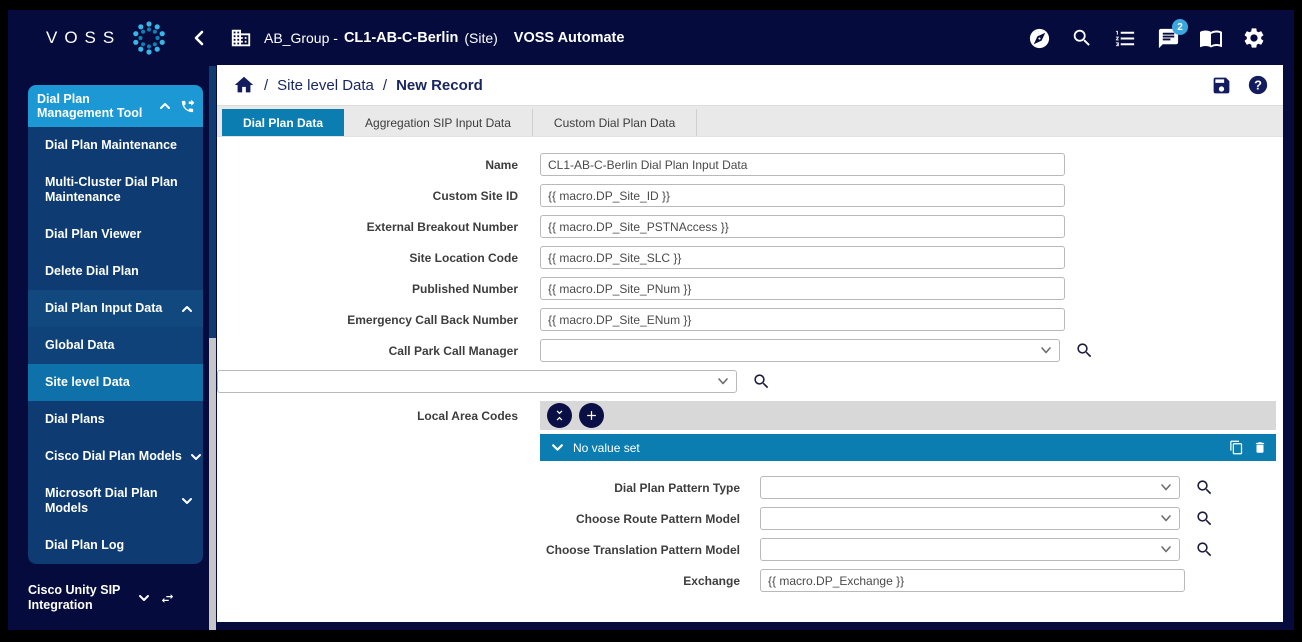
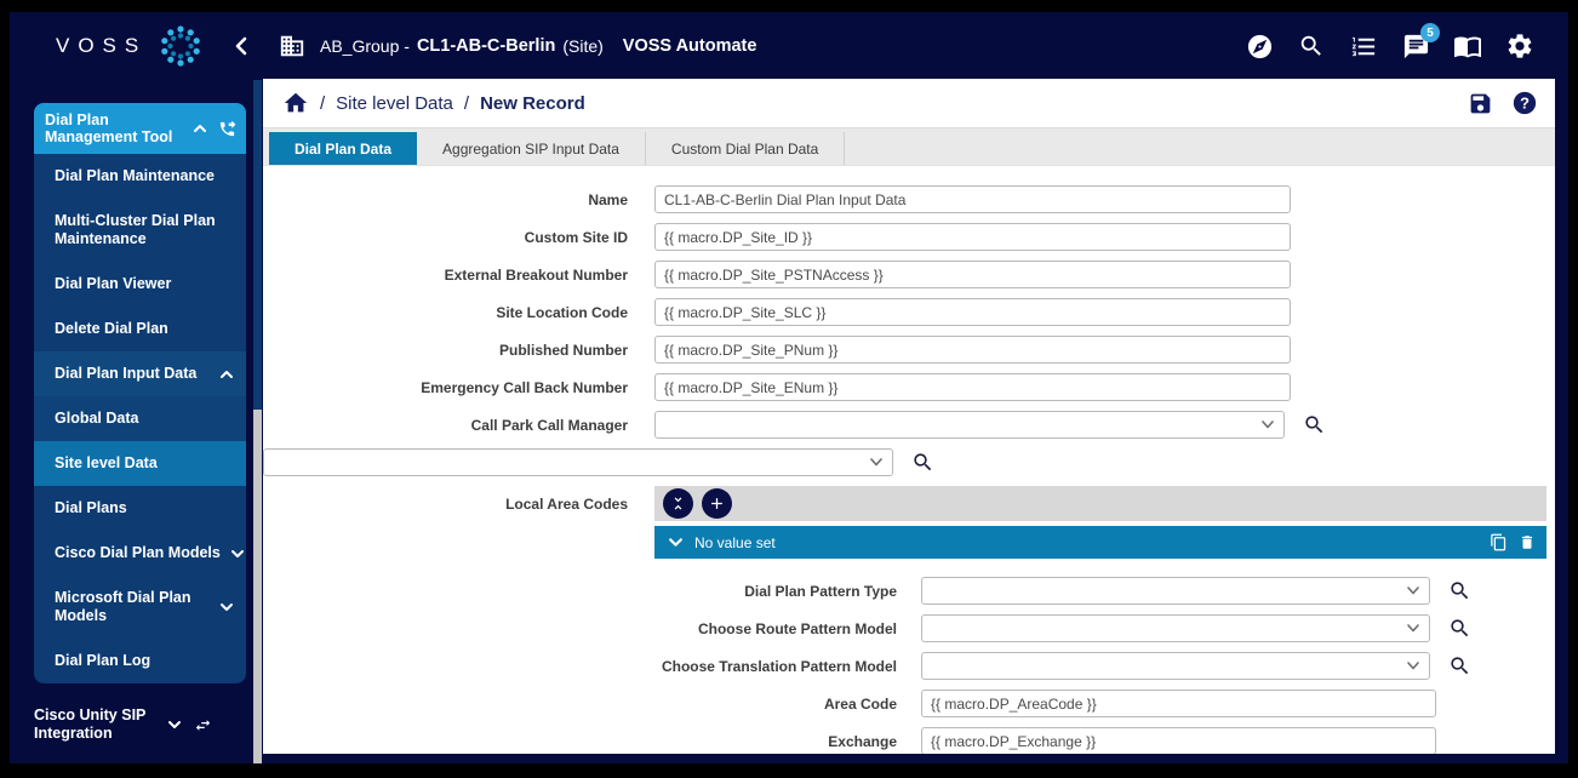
  VOSS
  AB_Group -
  CL1-AB-C-Berlin
  (Site)
  VOSS Automate
- 2
+ 5
  Dial Plan Management Tool
  Dial Plan Maintenance
  Multi-Cluster Dial Plan Maintenance
  Dial Plan Viewer
  Delete Dial Plan
  Dial Plan Input Data
  Global Data
  Site level Data
  Dial Plans
  Cisco Dial Plan Models
  Microsoft Dial Plan Models
  Dial Plan Log
  Cisco Unity SIP Integration
  /
  Site level Data
  /
  New Record
  ?
  Dial Plan Data
  Aggregation SIP Input Data
  Custom Dial Plan Data
  Name
  CL1-AB-C-Berlin Dial Plan Input Data
  Custom Site ID
  {{ macro.DP_Site_ID }}
  External Breakout Number
  {{ macro.DP_Site_PSTNAccess }}
  Site Location Code
  {{ macro.DP_Site_SLC }}
  Published Number
  {{ macro.DP_Site_PNum }}
  Emergency Call Back Number
  {{ macro.DP_Site_ENum }}
  Call Park Call Manager
  Local Area Codes
  No value set
  Dial Plan Pattern Type
  Choose Route Pattern Model
  Choose Translation Pattern Model
+ Area Code
+ {{ macro.DP_AreaCode }}
  Exchange
  {{ macro.DP_Exchange }}
